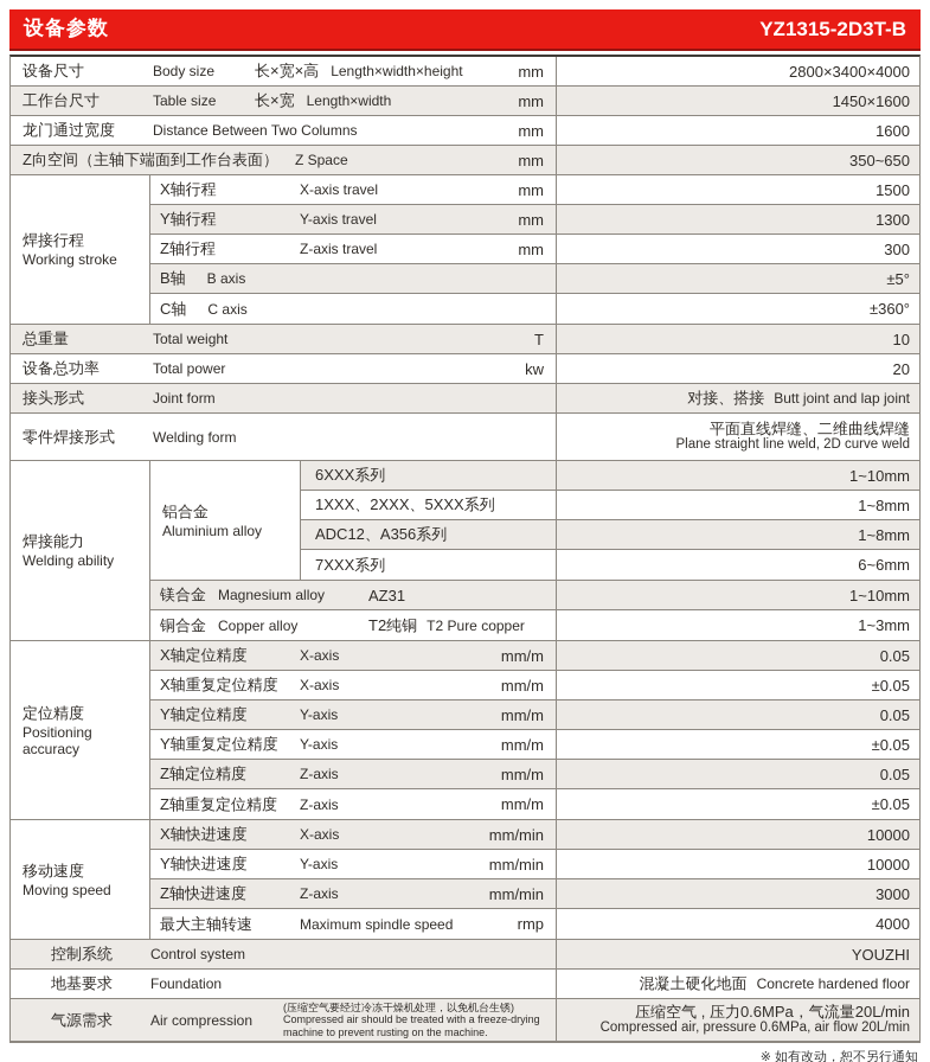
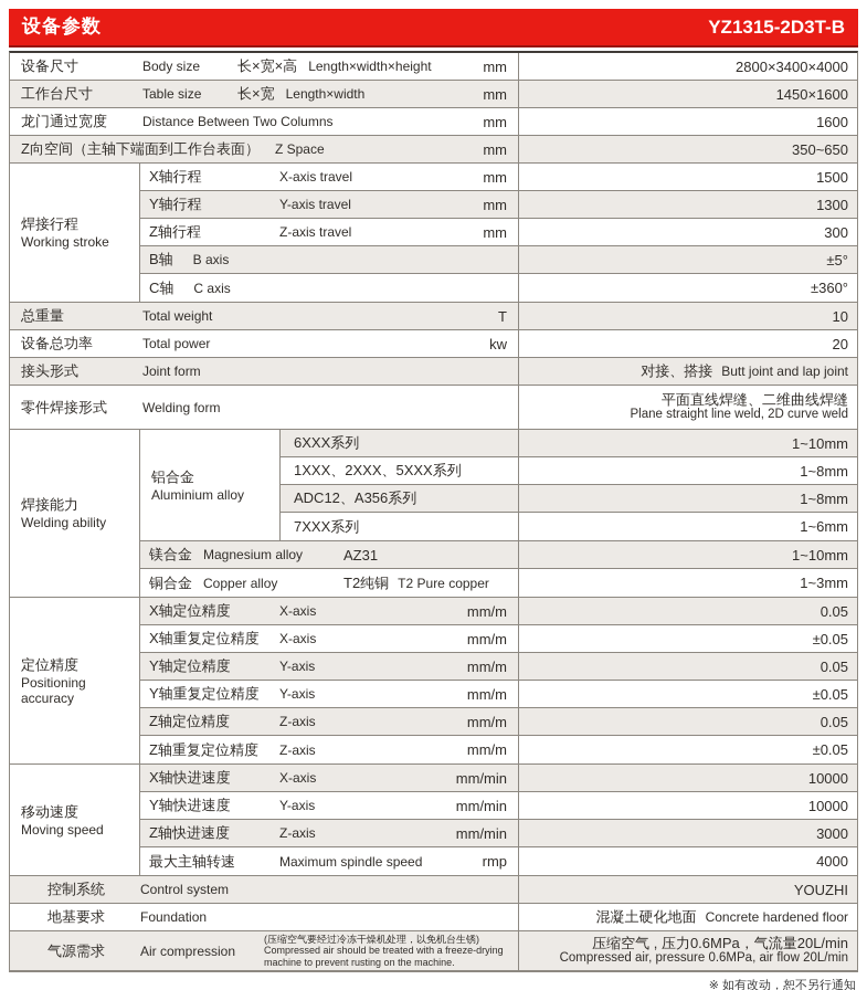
  设备参数
  YZ1315-2D3T-B
  设备尺寸
  Body size
  长×宽×高
  Length×width×height
  mm
  2800×3400×4000
  工作台尺寸
  Table size
  长×宽
  Length×width
  mm
  1450×1600
  龙门通过宽度
  Distance Between Two Columns
  mm
  1600
  Z向空间（主轴下端面到工作台表面）
  Z Space
  mm
  350~650
  焊接行程
  Working stroke
  X轴行程
  X-axis travel
  mm
  1500
  Y轴行程
  Y-axis travel
  mm
  1300
  Z轴行程
  Z-axis travel
  mm
  300
  B轴
  B axis
  ±5°
  C轴
  C axis
  ±360°
  总重量
  Total weight
  T
  10
  设备总功率
  Total power
  kw
  20
  接头形式
  Joint form
  对接、搭接
  Butt joint and lap joint
  零件焊接形式
  Welding form
  平面直线焊缝、二维曲线焊缝
  Plane straight line weld, 2D curve weld
  焊接能力
  Welding ability
  铝合金
  Aluminium alloy
  6XXX系列
  1~10mm
  1XXX、2XXX、5XXX系列
  1~8mm
  ADC12、A356系列
  1~8mm
  7XXX系列
- 6~6mm
+ 1~6mm
  镁合金
  Magnesium alloy
  AZ31
  1~10mm
  铜合金
  Copper alloy
  T2纯铜
  T2 Pure copper
  1~3mm
  定位精度
  Positioning accuracy
  X轴定位精度
  X-axis
  mm/m
  0.05
  X轴重复定位精度
  X-axis
  mm/m
  ±0.05
  Y轴定位精度
  Y-axis
  mm/m
  0.05
  Y轴重复定位精度
  Y-axis
  mm/m
  ±0.05
  Z轴定位精度
  Z-axis
  mm/m
  0.05
  Z轴重复定位精度
  Z-axis
  mm/m
  ±0.05
  移动速度
  Moving speed
  X轴快进速度
  X-axis
  mm/min
  10000
  Y轴快进速度
  Y-axis
  mm/min
  10000
  Z轴快进速度
  Z-axis
  mm/min
  3000
  最大主轴转速
  Maximum spindle speed
  rmp
  4000
  控制系统
  Control system
  YOUZHI
  地基要求
  Foundation
  混凝土硬化地面
  Concrete hardened floor
  气源需求
  Air compression
  (压缩空气要经过冷冻干燥机处理，以免机台生锈)
  Compressed air should be treated with a freeze-drying
  machine to prevent rusting on the machine.
  压缩空气 , 压力0.6MPa，气流量20L/min
  Compressed air, pressure 0.6MPa, air flow 20L/min
  ※ 如有改动，恕不另行通知
